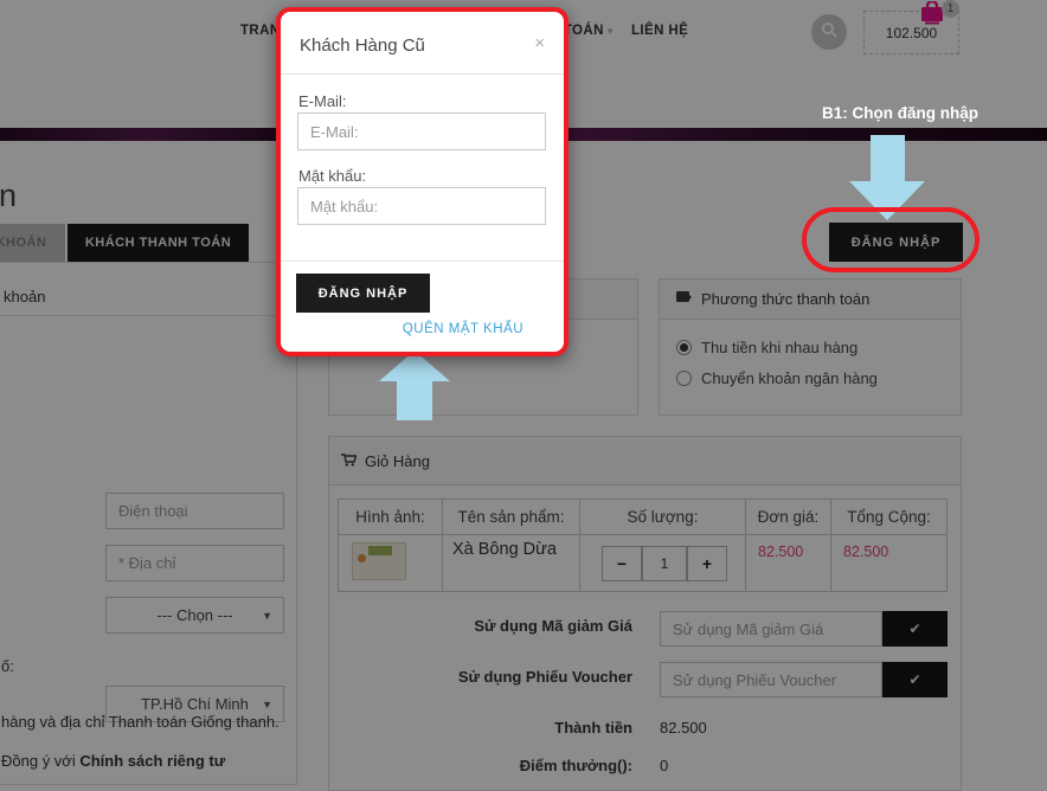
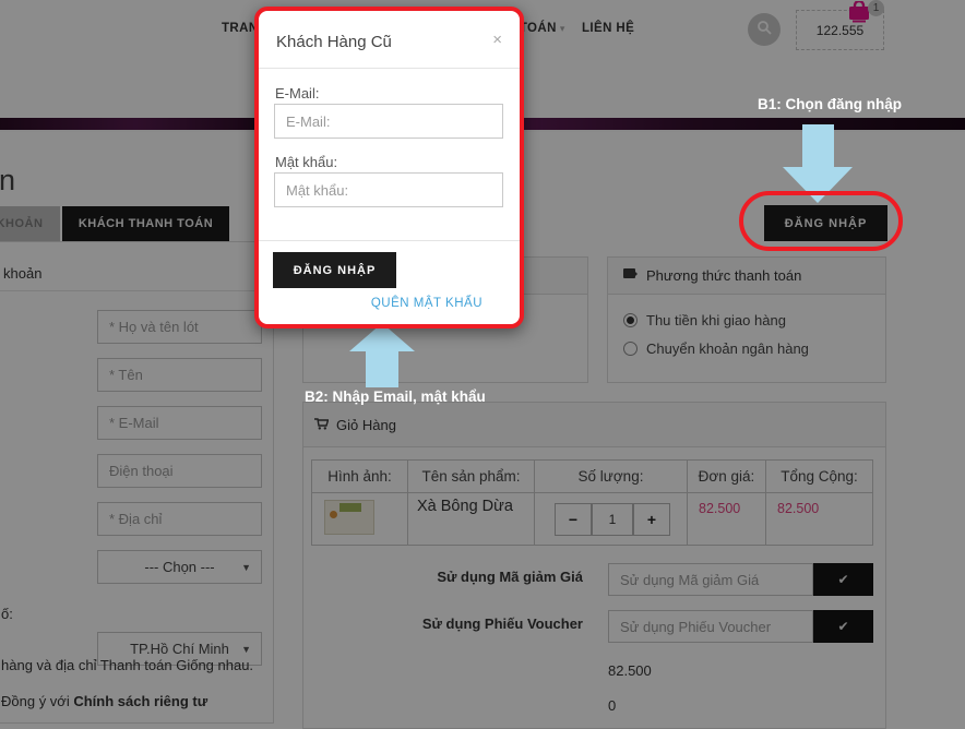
  ▾
  LIÊN HỆ
- 102.500
+ 122.555
  1
  KHOẢN
  KHÁCH THANH TOÁN
  khoản
+ * Họ và tên lót
+ * Tên
+ * E-Mail
  Điện thoại
  * Địa chỉ
  --- Chọn ---
  ▼
  ố:
  TP.Hồ Chí Minh
  ▼
- hàng và địa chỉ Thanh toán Giống thanh.
+ hàng và địa chỉ Thanh toán Giống nhau.
  Đồng ý với Chính sách riêng tư
  Phương thức thanh toán
- Thu tiền khi nhau hàng
+ Thu tiền khi giao hàng
  Chuyển khoản ngân hàng
  ĐĂNG NHẬP
  Giỏ Hàng
  Hình ảnh:	Tên sản phẩm:	Số lượng:	Đơn giá:	Tổng Cộng:
  	Xà Bông Dừa	− 1 +	82.500	82.500
  Sử dụng Mã giảm Giá
  Sử dụng Mã giảm Giá
  ✔
  Sử dụng Phiếu Voucher
  Sử dụng Phiếu Voucher
  ✔
- Thành tiền
  82.500
- Điểm thưởng():
  0
  B1: Chọn đăng nhập
+ B2: Nhập Email, mật khẩu
  Khách Hàng Cũ
  ×
  E-Mail:
  E-Mail:
  Mật khẩu:
  Mật khẩu:
  ĐĂNG NHẬP
  QUÊN MẬT KHẨU
